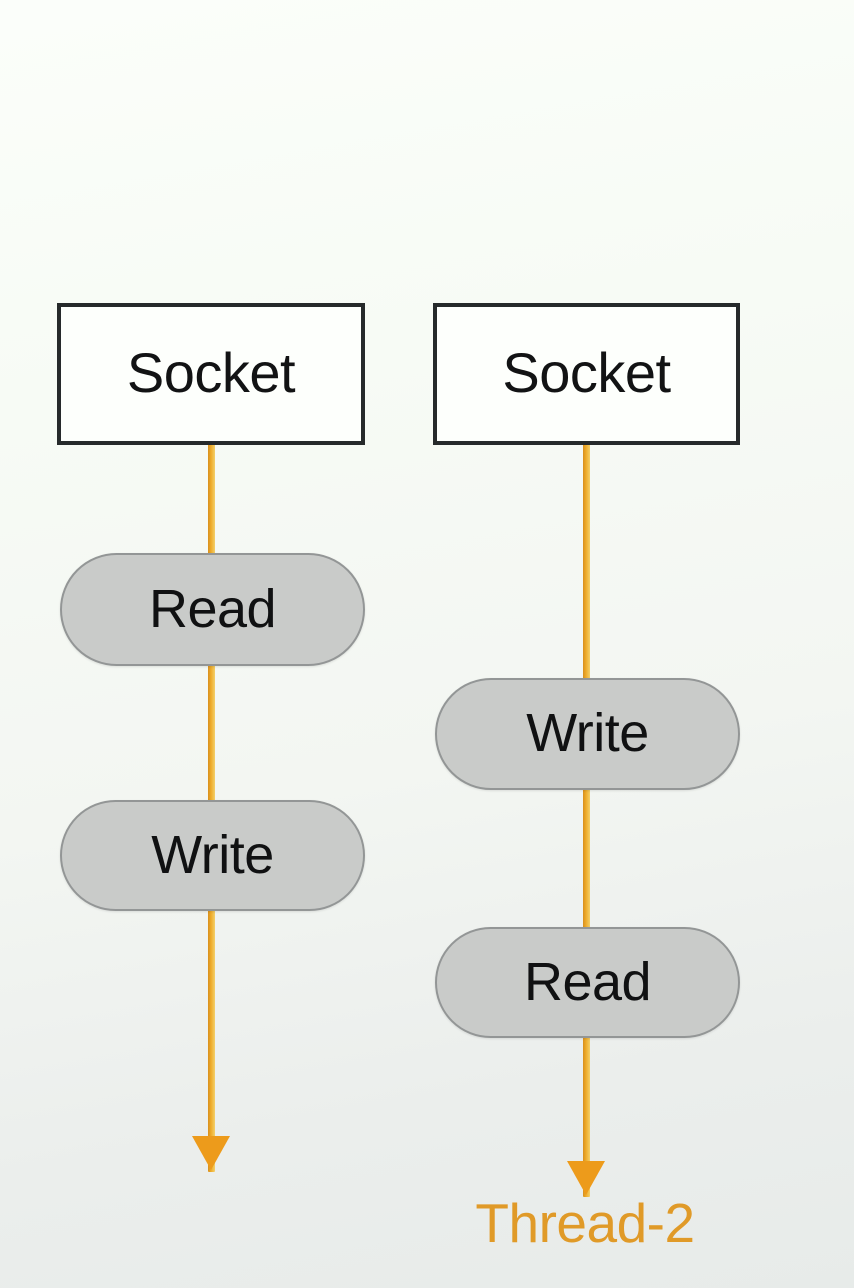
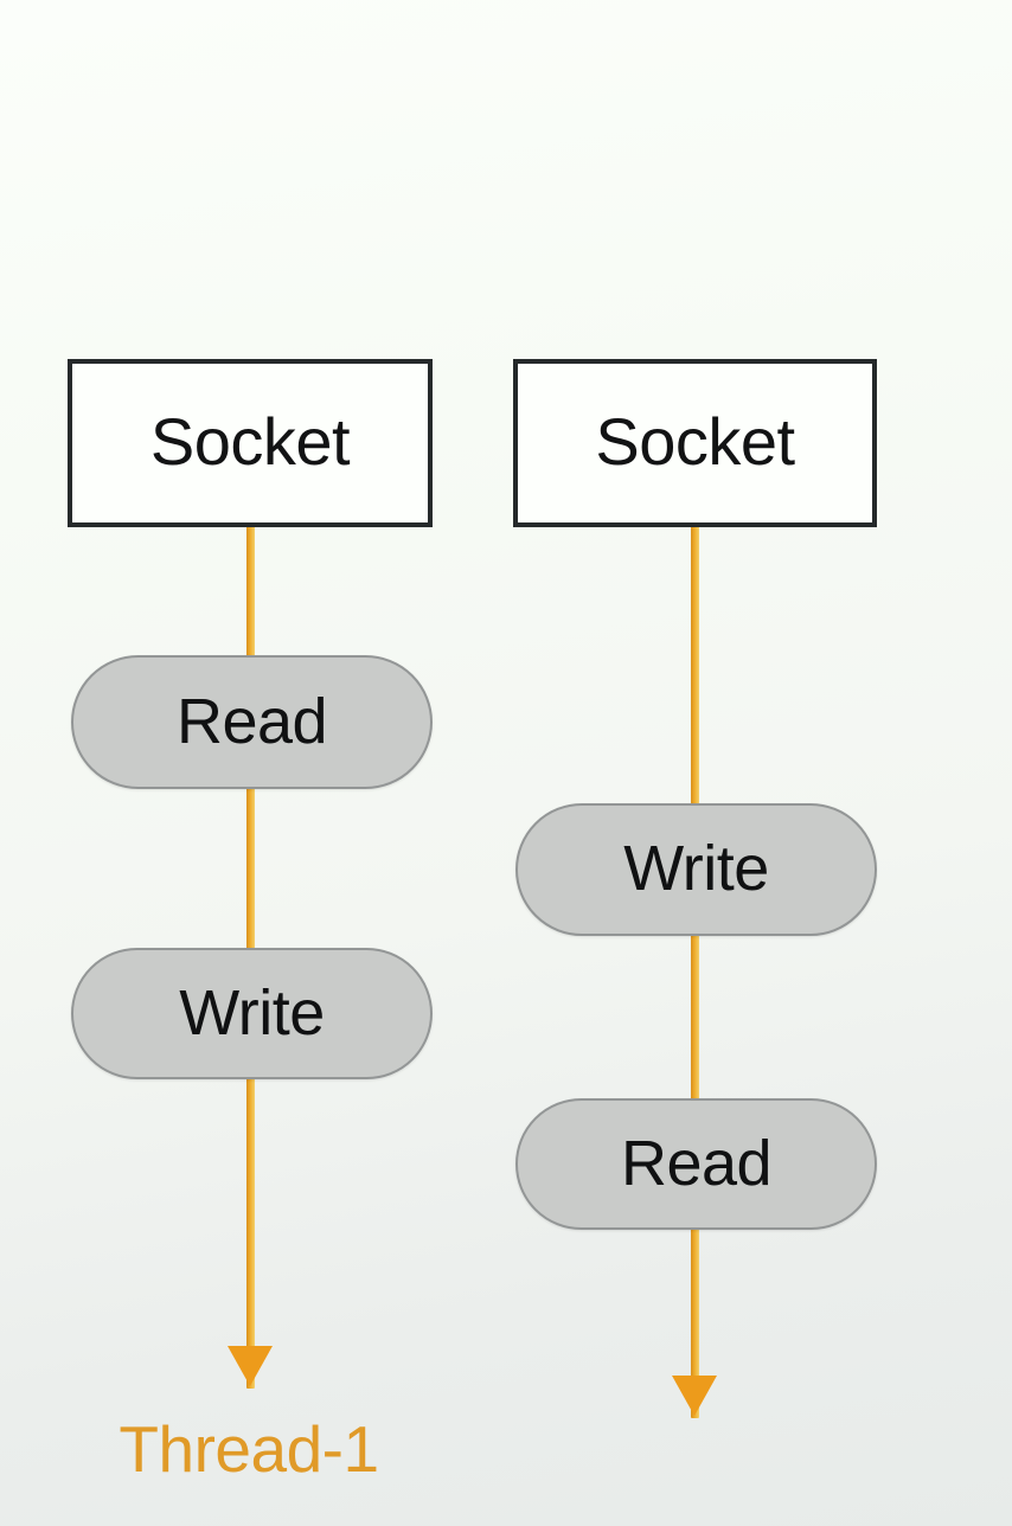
  Socket
  Read
  Write
+ Thread-1
  Socket
  Write
  Read
- Thread-2
